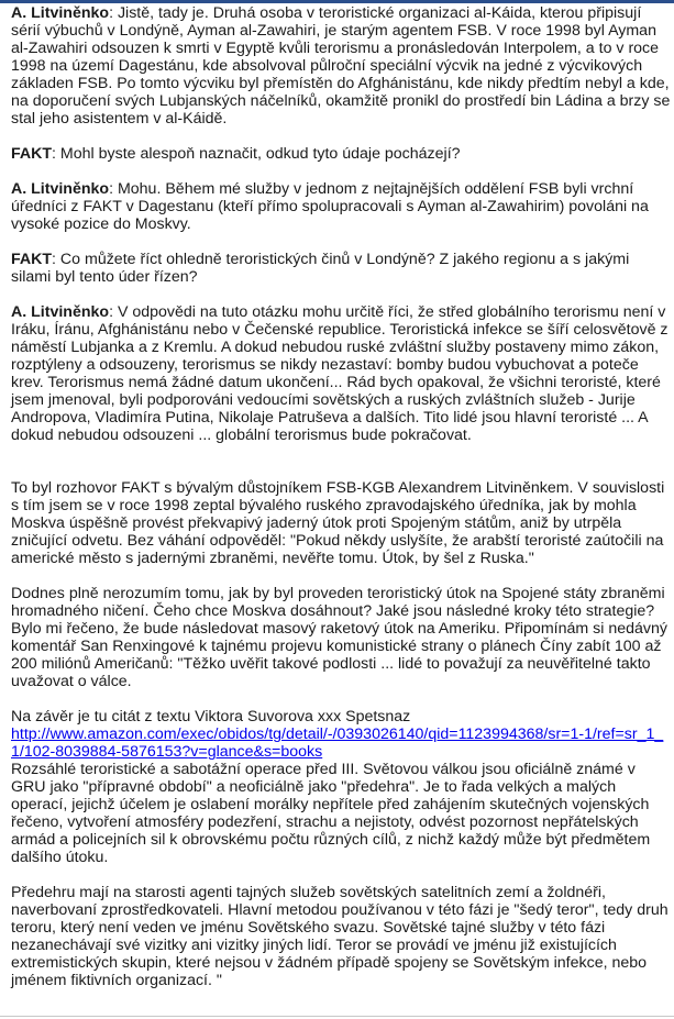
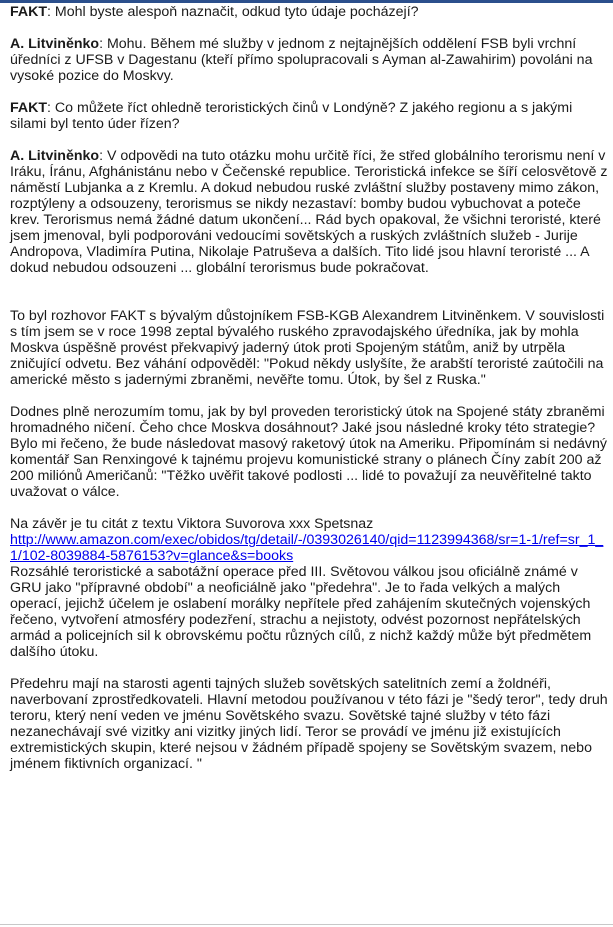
- A. Litviněnko: Jistě, tady je. Druhá osoba v teroristické organizaci al-Káida, kterou připisují sérií výbuchů v Londýně, Ayman al-Zawahiri, je starým agentem FSB. V roce 1998 byl Ayman al-Zawahiri odsouzen k smrti v Egyptě kvůli terorismu a pronásledován Interpolem, a to v roce 1998 na území Dagestánu, kde absolvoval půlroční speciální výcvik na jedné z výcvikových základen FSB. Po tomto výcviku byl přemístěn do Afghánistánu, kde nikdy předtím nebyl a kde, na doporučení svých Lubjanských náčelníků, okamžitě pronikl do prostředí bin Ládina a brzy se stal jeho asistentem v al-Káidě.
  FAKT: Mohl byste alespoň naznačit, odkud tyto údaje pocházejí?
- A. Litviněnko: Mohu. Během mé služby v jednom z nejtajnějších oddělení FSB byli vrchní úředníci z FAKT v Dagestanu (kteří přímo spolupracovali s Ayman al-Zawahirim) povoláni na vysoké pozice do Moskvy.
+ A. Litviněnko: Mohu. Během mé služby v jednom z nejtajnějších oddělení FSB byli vrchní úředníci z UFSB v Dagestanu (kteří přímo spolupracovali s Ayman al-Zawahirim) povoláni na vysoké pozice do Moskvy.
  FAKT: Co můžete říct ohledně teroristických činů v Londýně? Z jakého regionu a s jakými silami byl tento úder řízen?
  A. Litviněnko: V odpovědi na tuto otázku mohu určitě říci, že střed globálního terorismu není v Iráku, Íránu, Afghánistánu nebo v Čečenské republice. Teroristická infekce se šíří celosvětově z náměstí Lubjanka a z Kremlu. A dokud nebudou ruské zvláštní služby postaveny mimo zákon, rozptýleny a odsouzeny, terorismus se nikdy nezastaví: bomby budou vybuchovat a poteče krev. Terorismus nemá žádné datum ukončení... Rád bych opakoval, že všichni teroristé, které jsem jmenoval, byli podporováni vedoucími sovětských a ruských zvláštních služeb - Jurije Andropova, Vladimíra Putina, Nikolaje Patruševa a dalších. Tito lidé jsou hlavní teroristé ... A dokud nebudou odsouzeni ... globální terorismus bude pokračovat.
  To byl rozhovor FAKT s bývalým důstojníkem FSB-KGB Alexandrem Litviněnkem. V souvislosti s tím jsem se v roce 1998 zeptal bývalého ruského zpravodajského úředníka, jak by mohla Moskva úspěšně provést překvapivý jaderný útok proti Spojeným státům, aniž by utrpěla zničující odvetu. Bez váhání odpověděl: "Pokud někdy uslyšíte, že arabští teroristé zaútočili na americké město s jadernými zbraněmi, nevěřte tomu. Útok, by šel z Ruska."
- Dodnes plně nerozumím tomu, jak by byl proveden teroristický útok na Spojené státy zbraněmi hromadného ničení. Čeho chce Moskva dosáhnout? Jaké jsou následné kroky této strategie? Bylo mi řečeno, že bude následovat masový raketový útok na Ameriku. Připomínám si nedávný komentář San Renxingové k tajnému projevu komunistické strany o plánech Číny zabít 100 až 200 miliónů Američanů: "Těžko uvěřit takové podlosti ... lidé to považují za neuvěřitelné takto uvažovat o válce.
+ Dodnes plně nerozumím tomu, jak by byl proveden teroristický útok na Spojené státy zbraněmi hromadného ničení. Čeho chce Moskva dosáhnout? Jaké jsou následné kroky této strategie? Bylo mi řečeno, že bude následovat masový raketový útok na Ameriku. Připomínám si nedávný komentář San Renxingové k tajnému projevu komunistické strany o plánech Číny zabít 200 až 200 miliónů Američanů: "Těžko uvěřit takové podlosti ... lidé to považují za neuvěřitelné takto uvažovat o válce.
  Na závěr je tu citát z textu Viktora Suvorova xxx Spetsnaz
  http://www.amazon.com/exec/obidos/tg/detail/-/0393026140/qid=1123994368/sr=1-1/ref=sr_1_1/102-8039884-5876153?v=glance&s=books
  Rozsáhlé teroristické a sabotážní operace před III. Světovou válkou jsou oficiálně známé v GRU jako "přípravné období" a neoficiálně jako "předehra". Je to řada velkých a malých operací, jejichž účelem je oslabení morálky nepřítele před zahájením skutečných vojenských řečeno, vytvoření atmosféry podezření, strachu a nejistoty, odvést pozornost nepřátelských armád a policejních sil k obrovskému počtu různých cílů, z nichž každý může být předmětem dalšího útoku.
- Předehru mají na starosti agenti tajných služeb sovětských satelitních zemí a žoldnéři, naverbovaní zprostředkovateli. Hlavní metodou používanou v této fázi je "šedý teror", tedy druh teroru, který není veden ve jménu Sovětského svazu. Sovětské tajné služby v této fázi nezanechávají své vizitky ani vizitky jiných lidí. Teror se provádí ve jménu již existujících extremistických skupin, které nejsou v žádném případě spojeny se Sovětským infekce, nebo jménem fiktivních organizací. "
+ Předehru mají na starosti agenti tajných služeb sovětských satelitních zemí a žoldnéři, naverbovaní zprostředkovateli. Hlavní metodou používanou v této fázi je "šedý teror", tedy druh teroru, který není veden ve jménu Sovětského svazu. Sovětské tajné služby v této fázi nezanechávají své vizitky ani vizitky jiných lidí. Teror se provádí ve jménu již existujících extremistických skupin, které nejsou v žádném případě spojeny se Sovětským svazem, nebo jménem fiktivních organizací. "
